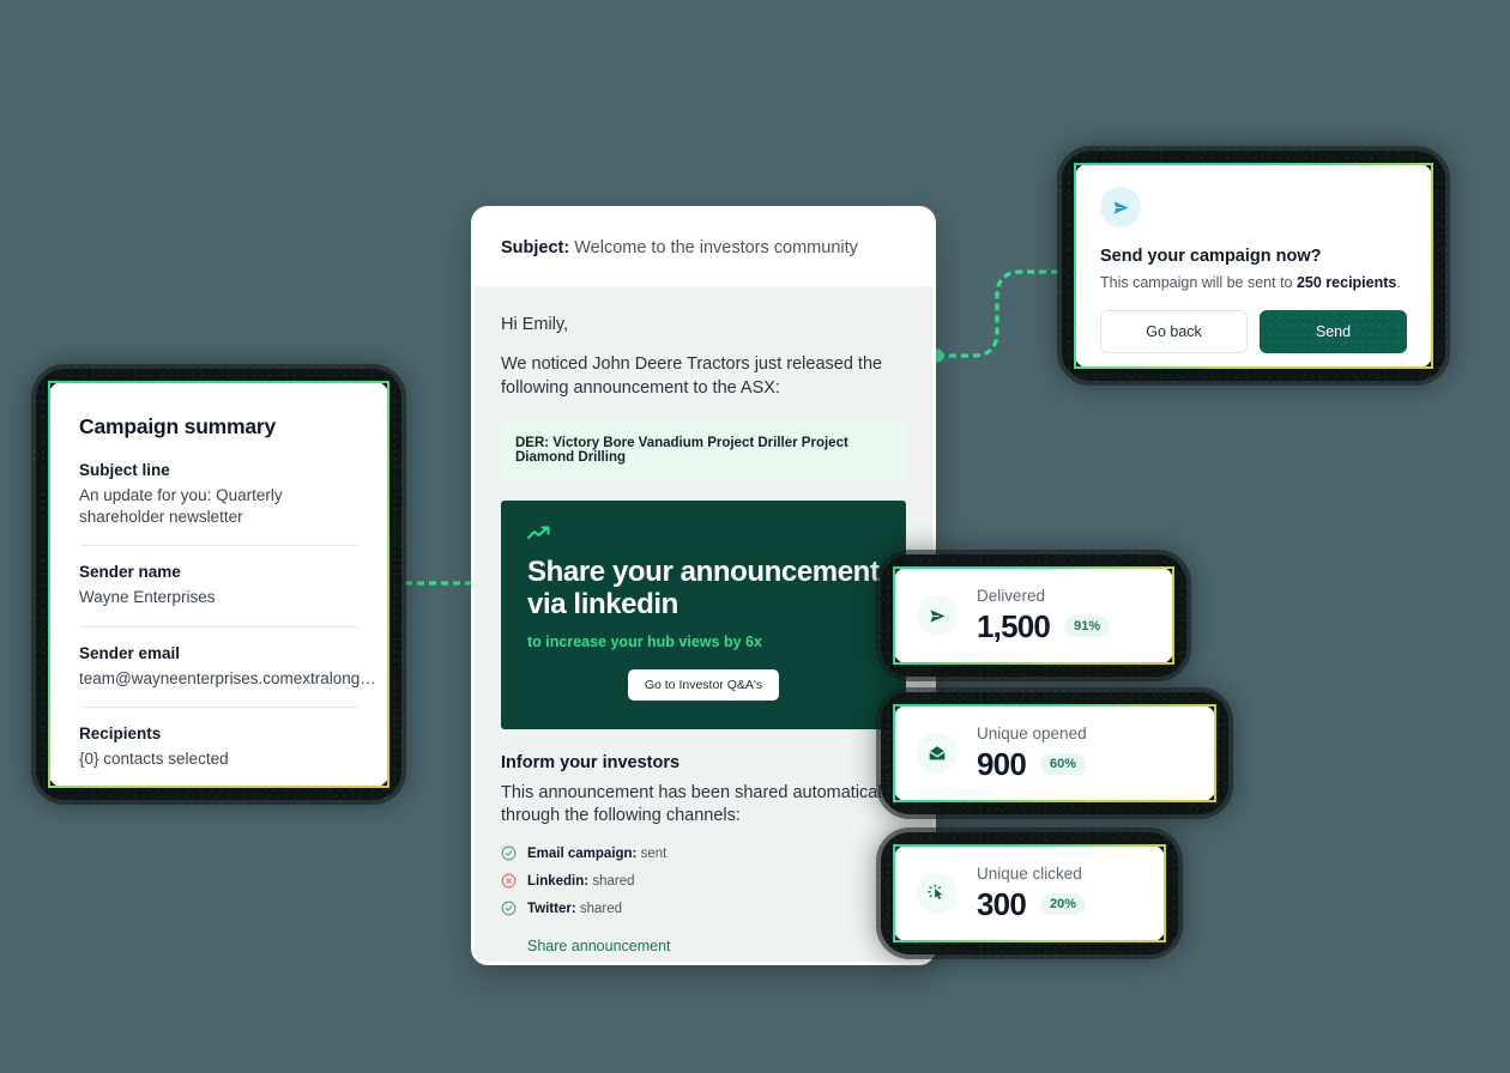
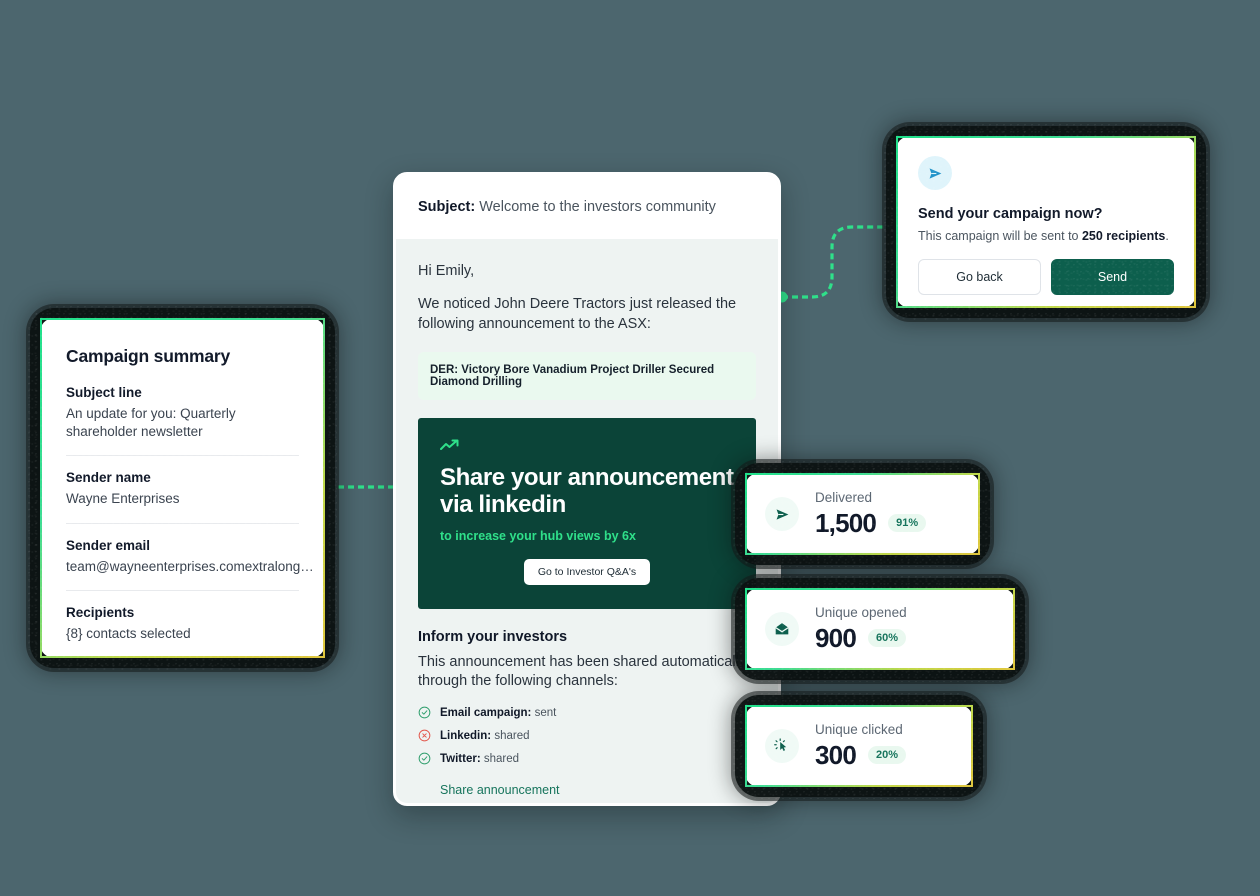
  Campaign summary
  Subject line
  An update for you: Quarterly shareholder newsletter
  Sender name
  Wayne Enterprises
  Sender email
  team@wayneenterprises.comextralong
  Recipients
- {0} contacts selected
+ {8} contacts selected
  Subject: Welcome to the investors community
  Hi Emily,
  We noticed John Deere Tractors just released the following announcement to the ASX:
- DER: Victory Bore Vanadium Project Driller Project Diamond Drilling
+ DER: Victory Bore Vanadium Project Driller Secured Diamond Drilling
  Share your announcement via linkedin
  to increase your hub views by 6x
  Go to Investor Q&A's
  Inform your investors
  This announcement has been shared automatica through the following channels:
  Email campaign: sent
  Linkedin: shared
  Twitter: shared
  Share announcement
  Send your campaign now?
  This campaign will be sent to 250 recipients.
  Go back
  Send
  Delivered
  1,500
  91%
  Unique opened
  900
  60%
  Unique clicked
  300
  20%
